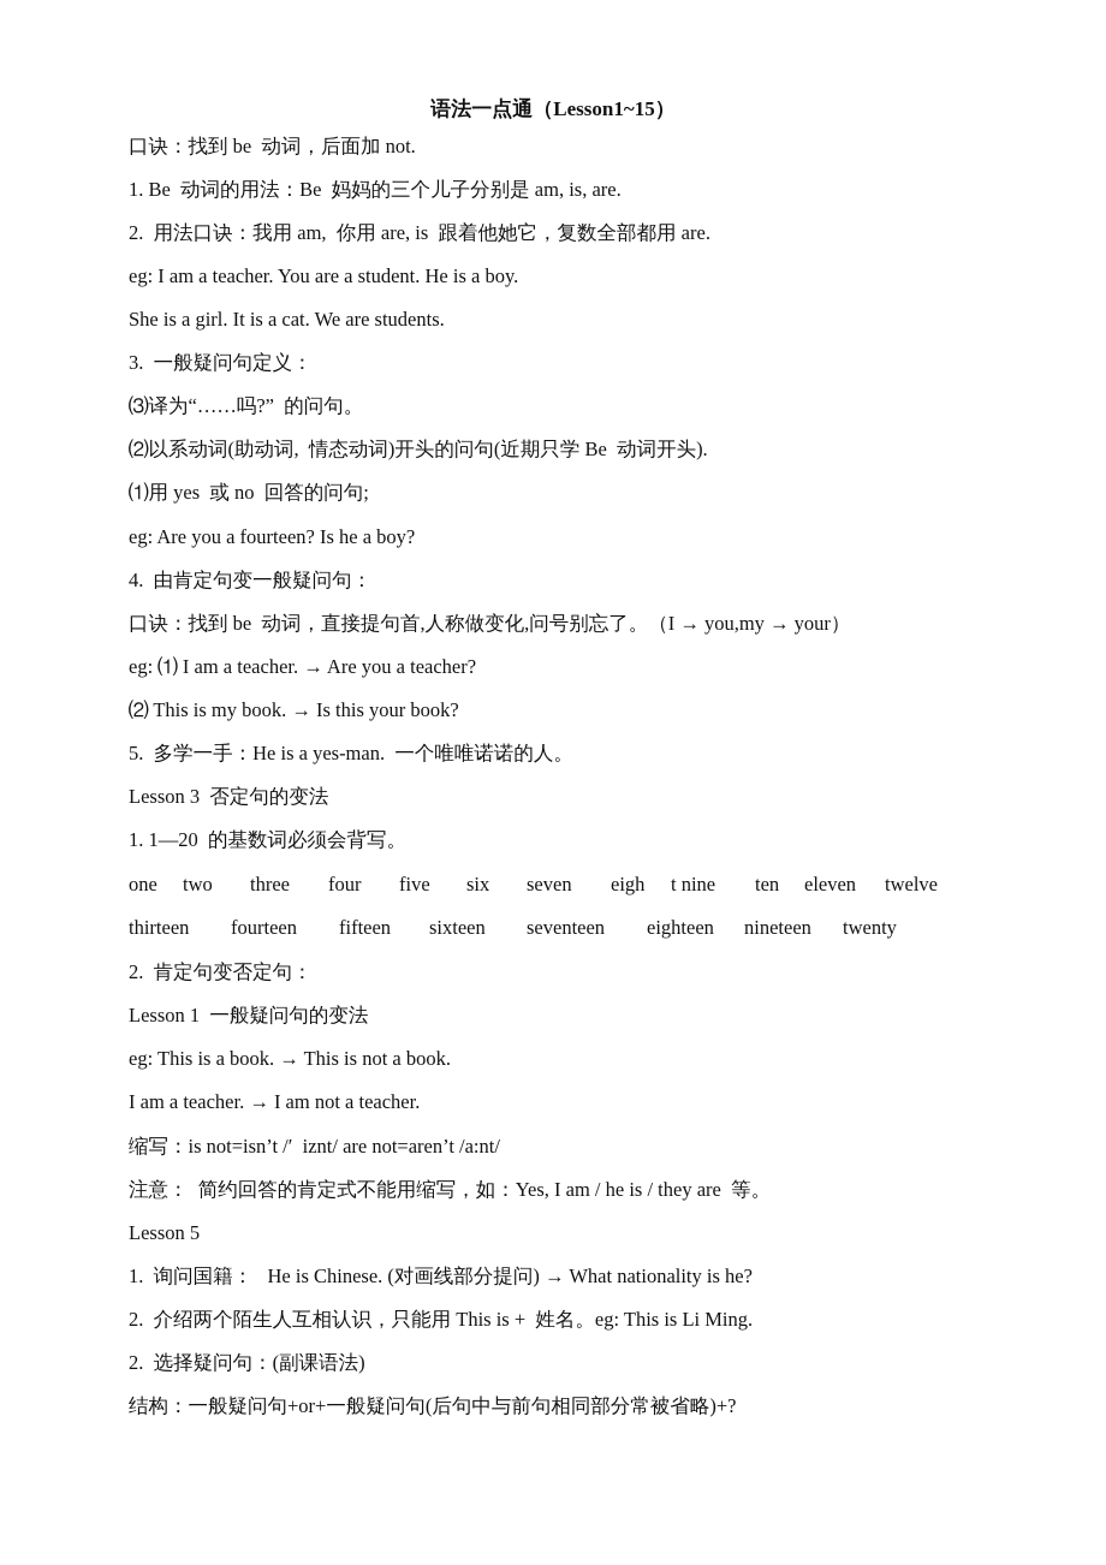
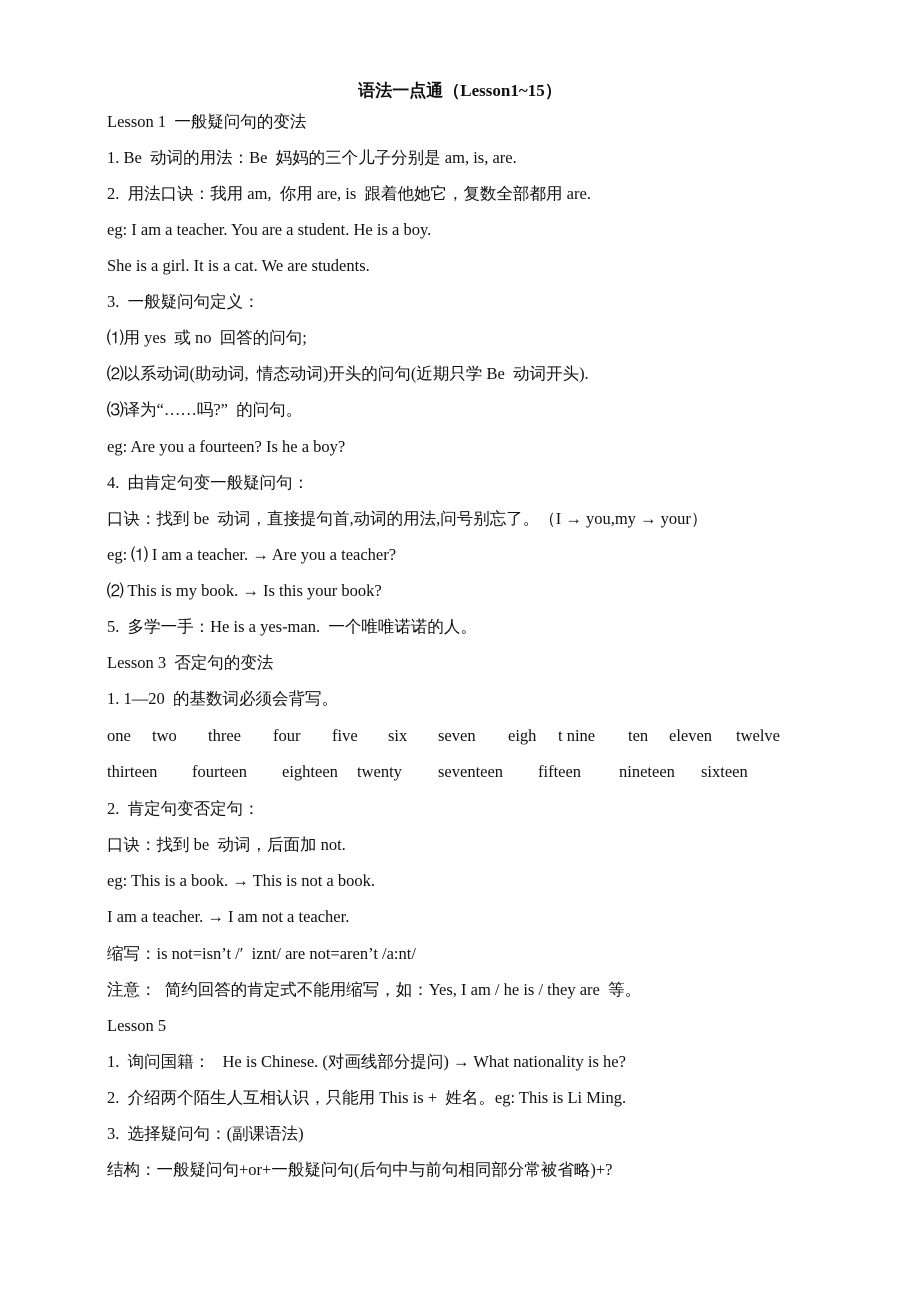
  语法一点通（Lesson1~15）
- 口诀：找到 be 动词，后面加 not.
+ Lesson 1 一般疑问句的变法
  1. Be 动词的用法：Be 妈妈的三个儿子分别是 am, is, are.
  2. 用法口诀：我用 am, 你用 are, is 跟着他她它，复数全部都用 are.
  eg: I am a teacher. You are a student. He is a boy.
  She is a girl. It is a cat. We are students.
  3. 一般疑问句定义：
- ⑶译为“……吗?” 的问句。
+ ⑴用 yes 或 no 回答的问句;
  ⑵以系动词(助动词, 情态动词)开头的问句(近期只学 Be 动词开头).
- ⑴用 yes 或 no 回答的问句;
+ ⑶译为“……吗?” 的问句。
  eg: Are you a fourteen? Is he a boy?
  4. 由肯定句变一般疑问句：
- 口诀：找到 be 动词，直接提句首,人称做变化,问号别忘了。（I → you,my → your）
+ 口诀：找到 be 动词，直接提句首,动词的用法,问号别忘了。（I → you,my → your）
  eg: ⑴ I am a teacher. → Are you a teacher?
  ⑵ This is my book. → Is this your book?
  5. 多学一手：He is a yes-man. 一个唯唯诺诺的人。
  Lesson 3 否定句的变法
  1. 1—20 的基数词必须会背写。
  one
  two
  three
  four
  five
  six
  seven
  eigh
  t nine
  ten
  eleven
  twelve
  thirteen
  fourteen
- fifteen
+ eighteen
- sixteen
+ twenty
  seventeen
- eighteen
+ fifteen
  nineteen
- twenty
+ sixteen
  2. 肯定句变否定句：
- Lesson 1 一般疑问句的变法
+ 口诀：找到 be 动词，后面加 not.
  eg: This is a book. → This is not a book.
  I am a teacher. → I am not a teacher.
  缩写：is not=isn’t /′ iznt/ are not=aren’t /a:nt/
  注意： 简约回答的肯定式不能用缩写，如：Yes, I am / he is / they are 等。
  Lesson 5
  1. 询问国籍： He is Chinese. (对画线部分提问) → What nationality is he?
  2. 介绍两个陌生人互相认识，只能用 This is + 姓名。eg: This is Li Ming.
- 2. 选择疑问句：(副课语法)
+ 3. 选择疑问句：(副课语法)
  结构：一般疑问句+or+一般疑问句(后句中与前句相同部分常被省略)+?
